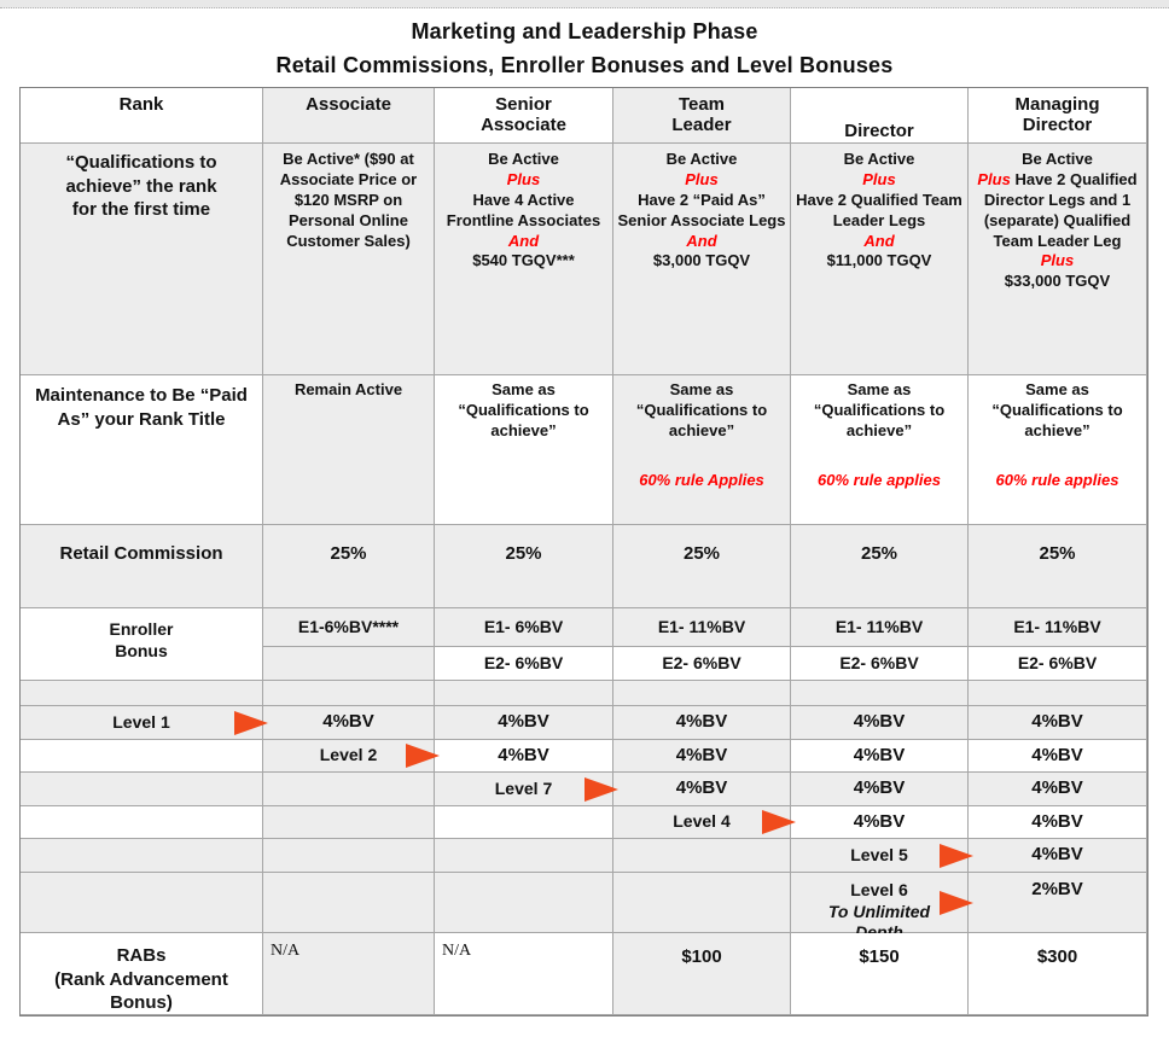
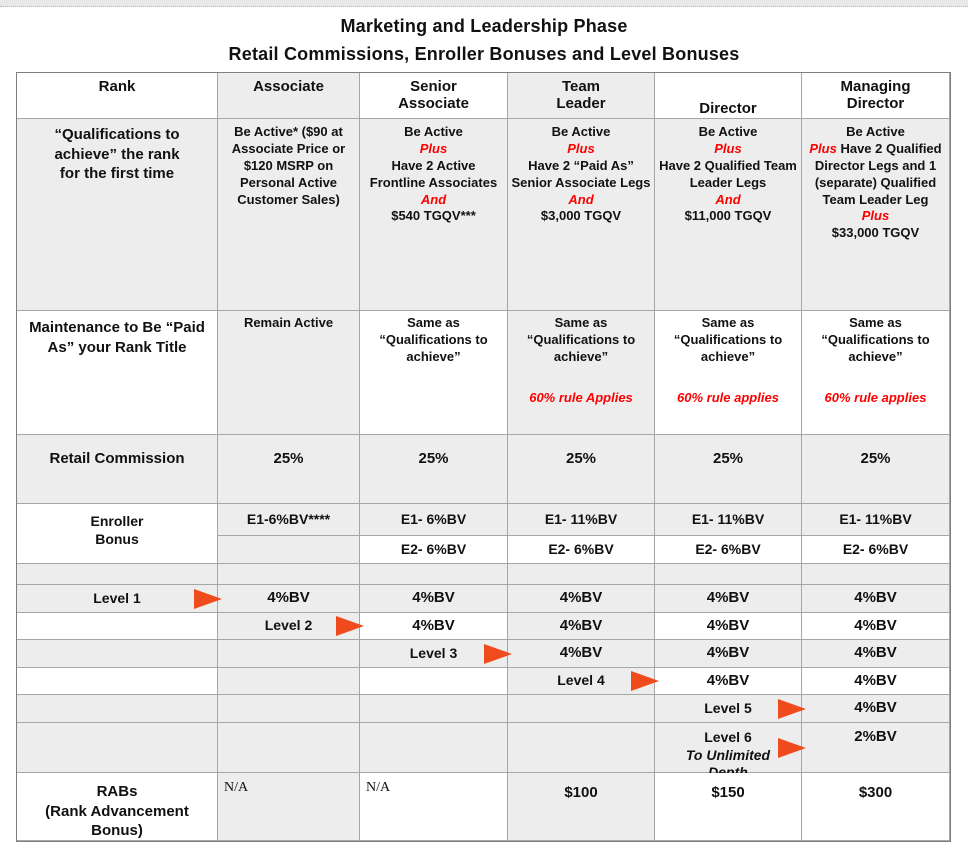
  Marketing and Leadership Phase
  Retail Commissions, Enroller Bonuses and Level Bonuses
  Rank
  Associate
  Senior Associate
  Team Leader
  Director
  Managing Director
  “Qualifications to achieve” the rank for the first time
- Be Active* ($90 at Associate Price or $120 MSRP on Personal Online Customer Sales)
+ Be Active* ($90 at Associate Price or $120 MSRP on Personal Active Customer Sales)
  Be Active
  Plus
- Have 4 Active Frontline Associates
+ Have 2 Active Frontline Associates
  And
  $540 TGQV***
  Be Active
  Plus
  Have 2 “Paid As” Senior Associate Legs
  And
  $3,000 TGQV
  Be Active
  Plus
  Have 2 Qualified Team Leader Legs
  And
  $11,000 TGQV
  Be Active
  Plus Have 2 Qualified Director Legs and 1 (separate) Qualified Team Leader Leg
  Plus
  $33,000 TGQV
  Maintenance to Be “Paid As” your Rank Title
  Remain Active
  Same as “Qualifications to achieve”
  Same as “Qualifications to achieve”
  60% rule Applies
  Same as “Qualifications to achieve”
  60% rule applies
  Same as “Qualifications to achieve”
  60% rule applies
  Retail Commission
  25%
  25%
  25%
  25%
  25%
  Enroller Bonus
  E1-6%BV****
  E1- 6%BV
  E1- 11%BV
  E1- 11%BV
  E1- 11%BV
  E2- 6%BV
  E2- 6%BV
  E2- 6%BV
  E2- 6%BV
  Level 1
  4%BV
  4%BV
  4%BV
  4%BV
  4%BV
  Level 2
  4%BV
  4%BV
  4%BV
  4%BV
- Level 7
+ Level 3
  4%BV
  4%BV
  4%BV
  Level 4
  4%BV
  4%BV
  Level 5
  4%BV
  Level 6
  To Unlimited Depth
  2%BV
  RABs
  (Rank Advancement Bonus)
  N/A
  N/A
  $100
  $150
  $300
